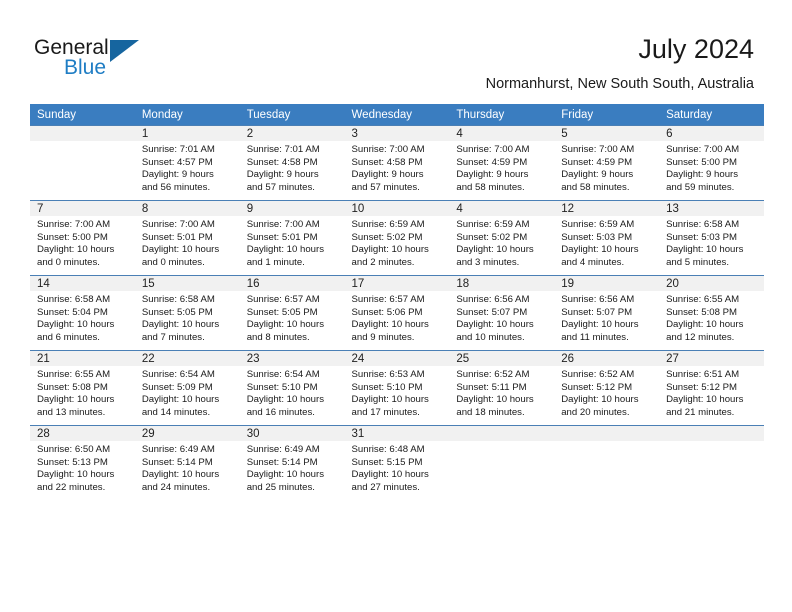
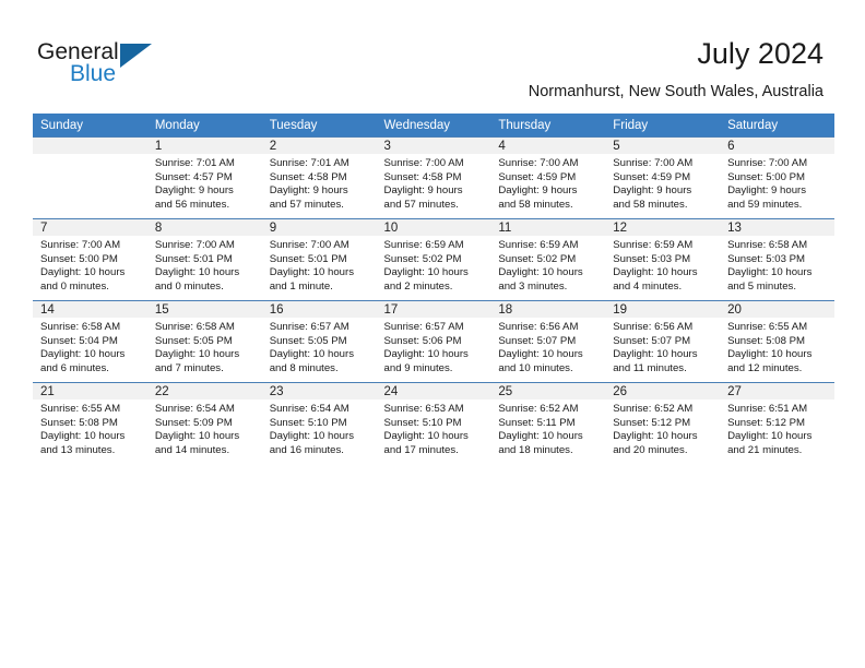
  General
  Blue
  July 2024
- Normanhurst, New South South, Australia
+ Normanhurst, New South Wales, Australia
  Sunday	Monday	Tuesday	Wednesday	Thursday	Friday	Saturday
  	1Sunrise: 7:01 AMSunset: 4:57 PMDaylight: 9 hoursand 56 minutes.	2Sunrise: 7:01 AMSunset: 4:58 PMDaylight: 9 hoursand 57 minutes.	3Sunrise: 7:00 AMSunset: 4:58 PMDaylight: 9 hoursand 57 minutes.	4Sunrise: 7:00 AMSunset: 4:59 PMDaylight: 9 hoursand 58 minutes.	5Sunrise: 7:00 AMSunset: 4:59 PMDaylight: 9 hoursand 58 minutes.	6Sunrise: 7:00 AMSunset: 5:00 PMDaylight: 9 hoursand 59 minutes.
- 7Sunrise: 7:00 AMSunset: 5:00 PMDaylight: 10 hoursand 0 minutes.	8Sunrise: 7:00 AMSunset: 5:01 PMDaylight: 10 hoursand 0 minutes.	9Sunrise: 7:00 AMSunset: 5:01 PMDaylight: 10 hoursand 1 minute.	10Sunrise: 6:59 AMSunset: 5:02 PMDaylight: 10 hoursand 2 minutes.	4Sunrise: 6:59 AMSunset: 5:02 PMDaylight: 10 hoursand 3 minutes.	12Sunrise: 6:59 AMSunset: 5:03 PMDaylight: 10 hoursand 4 minutes.	13Sunrise: 6:58 AMSunset: 5:03 PMDaylight: 10 hoursand 5 minutes.
+ 7Sunrise: 7:00 AMSunset: 5:00 PMDaylight: 10 hoursand 0 minutes.	8Sunrise: 7:00 AMSunset: 5:01 PMDaylight: 10 hoursand 0 minutes.	9Sunrise: 7:00 AMSunset: 5:01 PMDaylight: 10 hoursand 1 minute.	10Sunrise: 6:59 AMSunset: 5:02 PMDaylight: 10 hoursand 2 minutes.	11Sunrise: 6:59 AMSunset: 5:02 PMDaylight: 10 hoursand 3 minutes.	12Sunrise: 6:59 AMSunset: 5:03 PMDaylight: 10 hoursand 4 minutes.	13Sunrise: 6:58 AMSunset: 5:03 PMDaylight: 10 hoursand 5 minutes.
  14Sunrise: 6:58 AMSunset: 5:04 PMDaylight: 10 hoursand 6 minutes.	15Sunrise: 6:58 AMSunset: 5:05 PMDaylight: 10 hoursand 7 minutes.	16Sunrise: 6:57 AMSunset: 5:05 PMDaylight: 10 hoursand 8 minutes.	17Sunrise: 6:57 AMSunset: 5:06 PMDaylight: 10 hoursand 9 minutes.	18Sunrise: 6:56 AMSunset: 5:07 PMDaylight: 10 hoursand 10 minutes.	19Sunrise: 6:56 AMSunset: 5:07 PMDaylight: 10 hoursand 11 minutes.	20Sunrise: 6:55 AMSunset: 5:08 PMDaylight: 10 hoursand 12 minutes.
  21Sunrise: 6:55 AMSunset: 5:08 PMDaylight: 10 hoursand 13 minutes.	22Sunrise: 6:54 AMSunset: 5:09 PMDaylight: 10 hoursand 14 minutes.	23Sunrise: 6:54 AMSunset: 5:10 PMDaylight: 10 hoursand 16 minutes.	24Sunrise: 6:53 AMSunset: 5:10 PMDaylight: 10 hoursand 17 minutes.	25Sunrise: 6:52 AMSunset: 5:11 PMDaylight: 10 hoursand 18 minutes.	26Sunrise: 6:52 AMSunset: 5:12 PMDaylight: 10 hoursand 20 minutes.	27Sunrise: 6:51 AMSunset: 5:12 PMDaylight: 10 hoursand 21 minutes.
- 28Sunrise: 6:50 AMSunset: 5:13 PMDaylight: 10 hoursand 22 minutes.	29Sunrise: 6:49 AMSunset: 5:14 PMDaylight: 10 hoursand 24 minutes.	30Sunrise: 6:49 AMSunset: 5:14 PMDaylight: 10 hoursand 25 minutes.	31Sunrise: 6:48 AMSunset: 5:15 PMDaylight: 10 hoursand 27 minutes.
